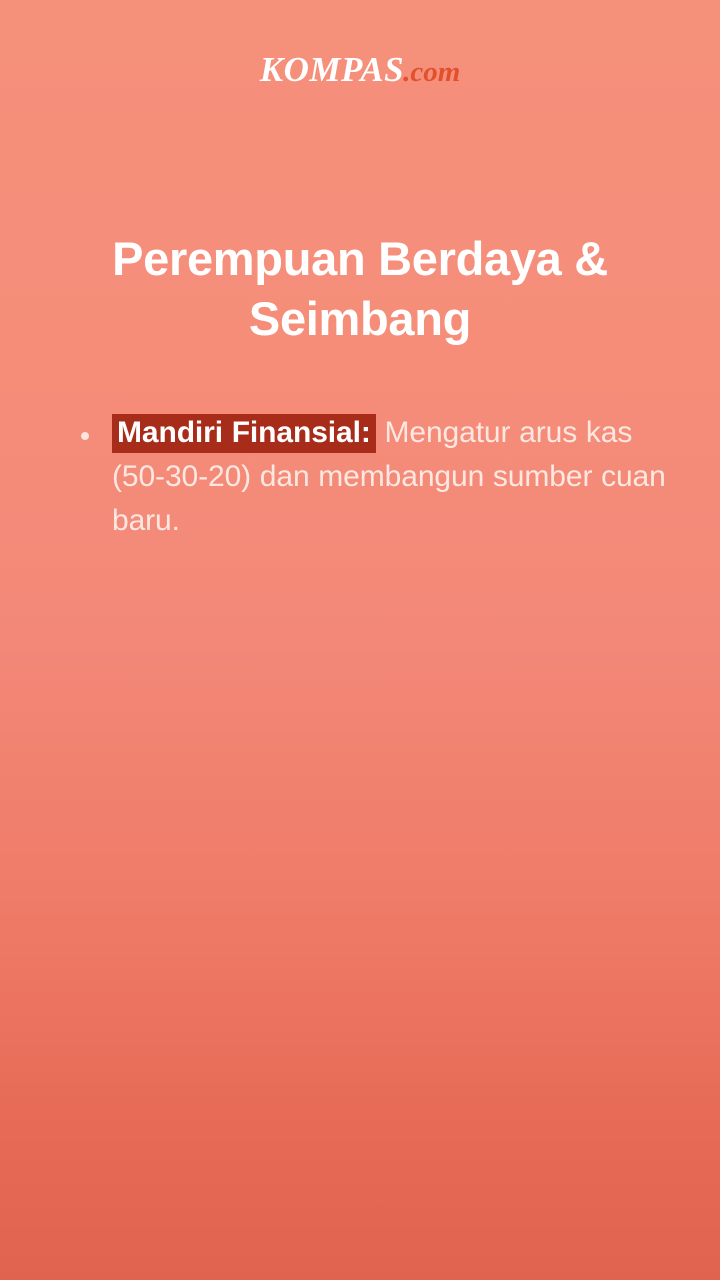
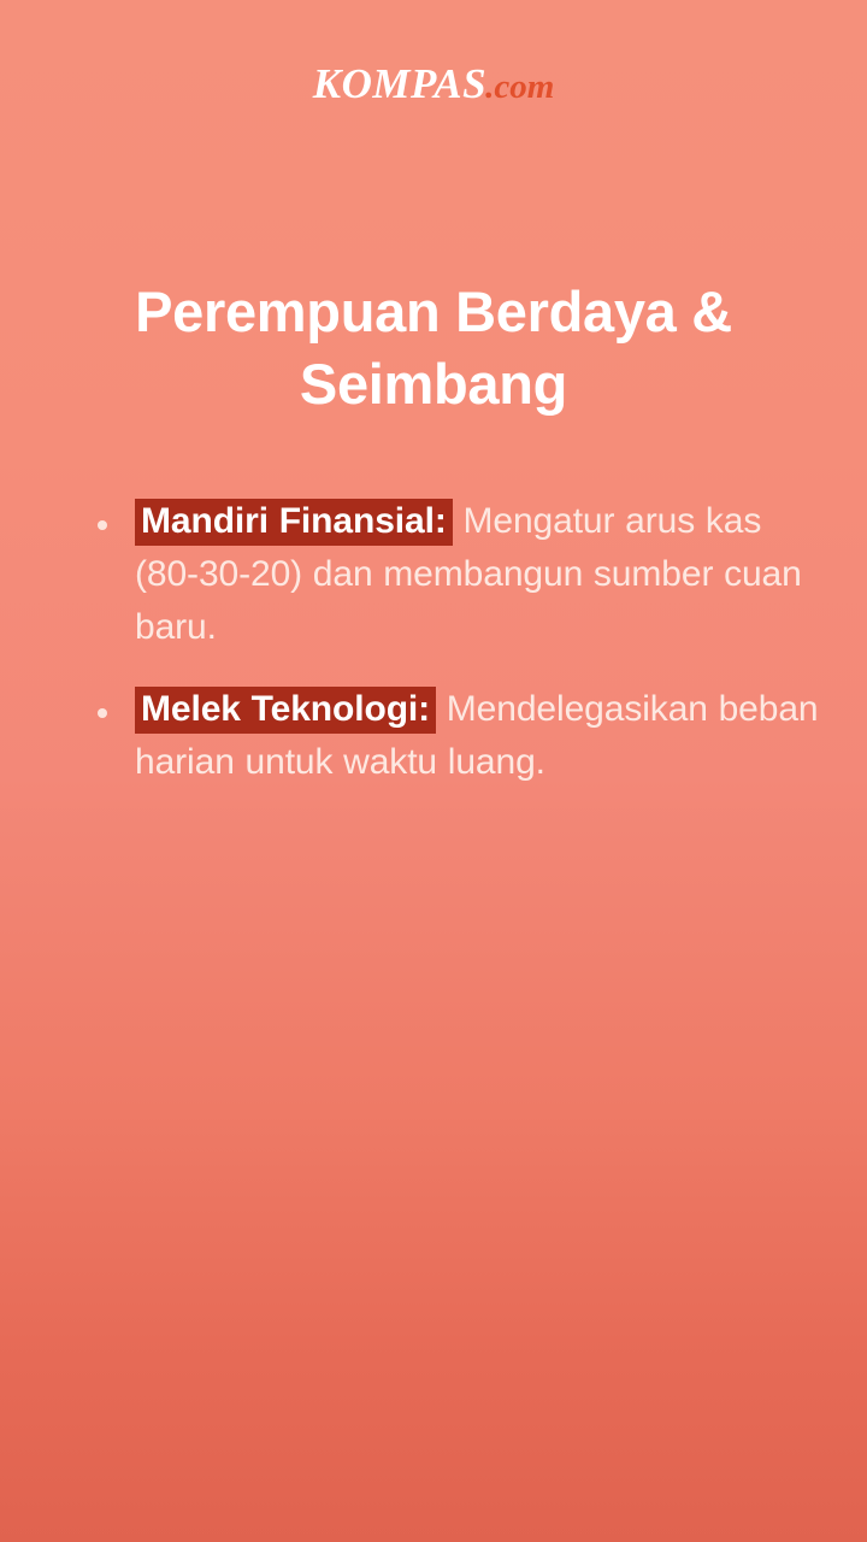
  KOMPAS.com
  Perempuan Berdaya & Seimbang
- Mandiri Finansial: Mengatur arus kas (50-30-20) dan membangun sumber cuan baru.
+ Mandiri Finansial: Mengatur arus kas (80-30-20) dan membangun sumber cuan baru.
+ Melek Teknologi: Mendelegasikan beban harian untuk waktu luang.
